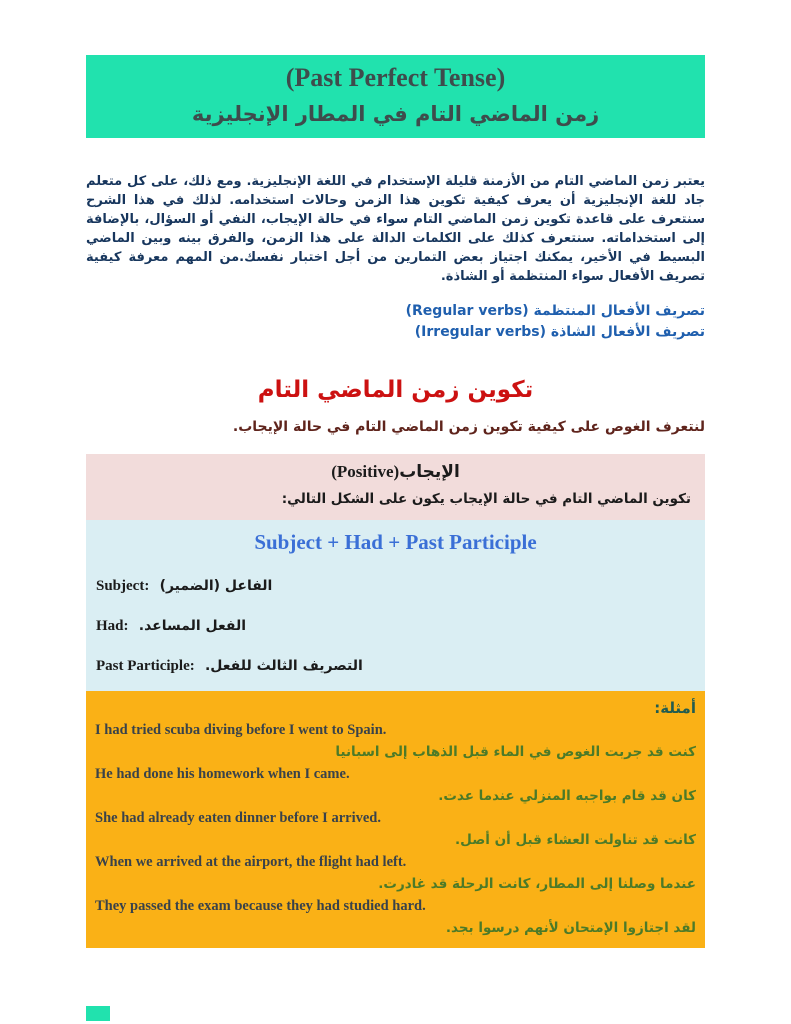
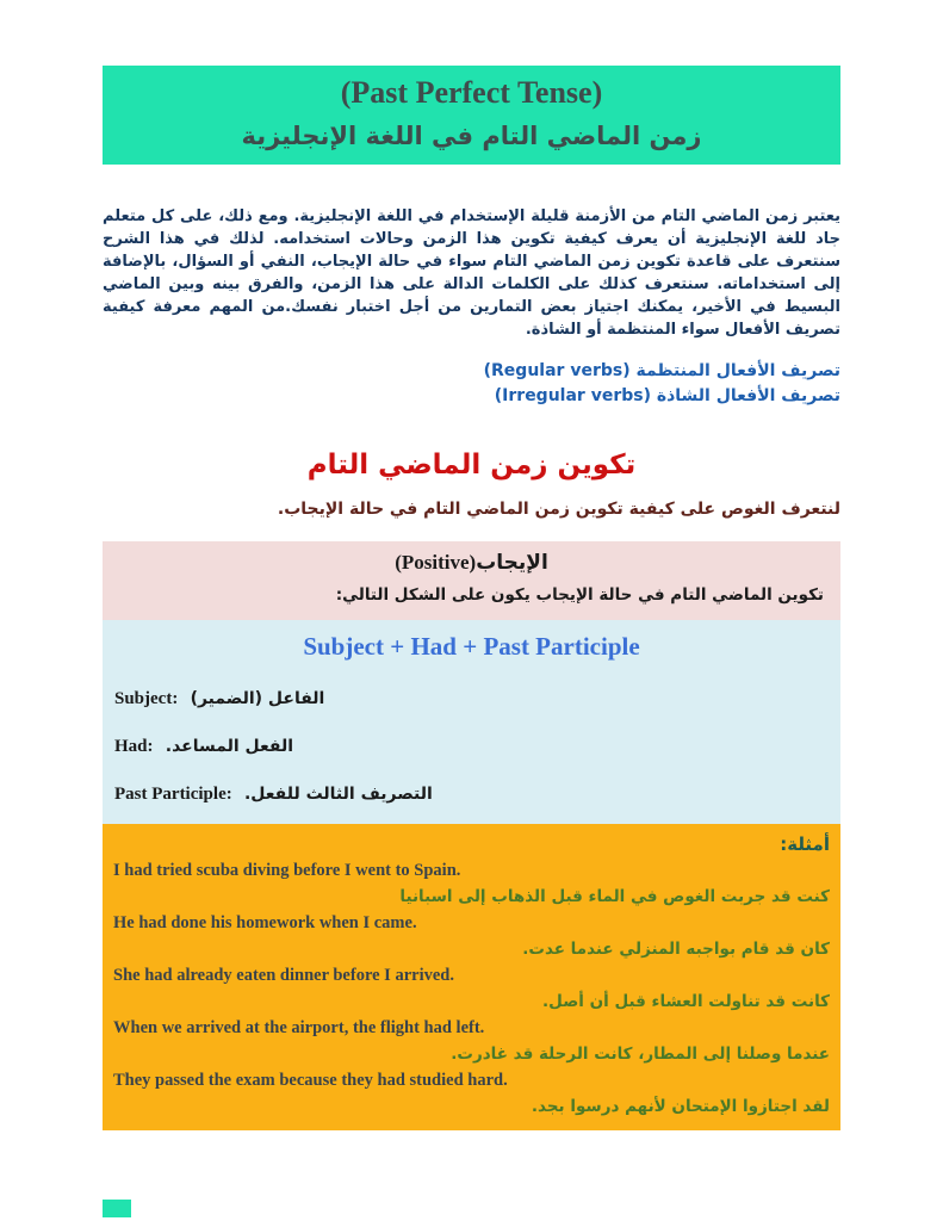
  (Past Perfect Tense)
- زمن الماضي التام في المطار الإنجليزية
+ زمن الماضي التام في اللغة الإنجليزية
  يعتبر زمن الماضي التام من الأزمنة قليلة الإستخدام في اللغة الإنجليزية. ومع ذلك، على كل متعلم جاد للغة الإنجليزية أن يعرف كيفية تكوين هذا الزمن وحالات استخدامه. لذلك في هذا الشرح سنتعرف على قاعدة تكوين زمن الماضي التام سواء في حالة الإيجاب، النفي أو السؤال، بالإضافة إلى استخداماته. سنتعرف كذلك على الكلمات الدالة على هذا الزمن، والفرق بينه وبين الماضي البسيط في الأخير، يمكنك اجتياز بعض التمارين من أجل اختبار نفسك.من المهم معرفة كيفية تصريف الأفعال سواء المنتظمة أو الشاذة.
  تصريف الأفعال المنتظمة (Regular verbs)
  تصريف الأفعال الشاذة (Irregular verbs)
  تكوين زمن الماضي التام
  لنتعرف الغوص على كيفية تكوين زمن الماضي التام في حالة الإيجاب.
  الإيجاب(Positive)
  تكوين الماضي التام في حالة الإيجاب يكون على الشكل التالي:
  Subject + Had + Past Participle
  Subject: الفاعل (الضمير)
  Had: الفعل المساعد.
  Past Participle: التصريف الثالث للفعل.
  أمثلة:
  I had tried scuba diving before I went to Spain.
  كنت قد جربت الغوص في الماء قبل الذهاب إلى اسبانيا
  He had done his homework when I came.
  كان قد قام بواجبه المنزلي عندما عدت.
  She had already eaten dinner before I arrived.
  كانت قد تناولت العشاء قبل أن أصل.
  When we arrived at the airport, the flight had left.
  عندما وصلنا إلى المطار، كانت الرحلة قد غادرت.
  They passed the exam because they had studied hard.
  لقد اجتازوا الإمتحان لأنهم درسوا بجد.
